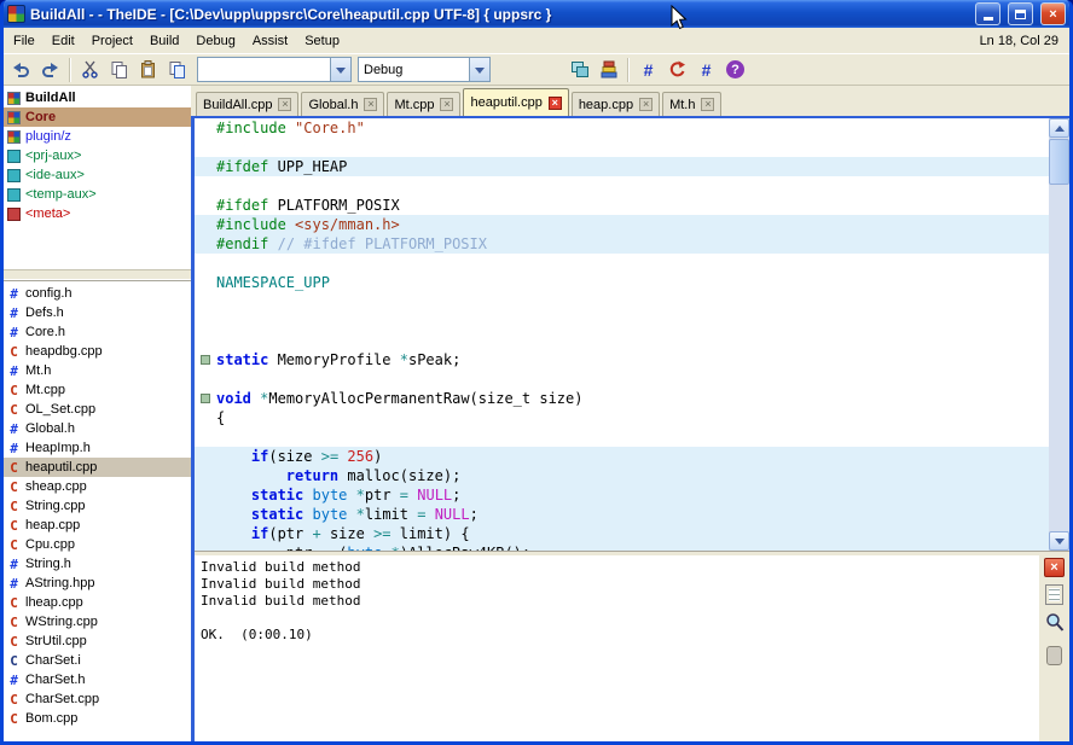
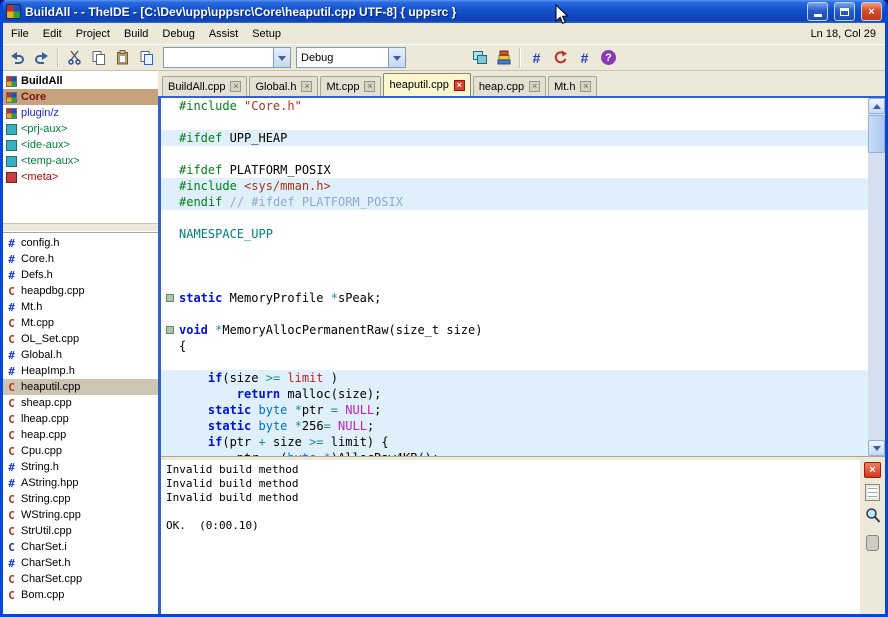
  BuildAll - - TheIDE - [C:\Dev\upp\uppsrc\Core\heaputil.cpp UTF-8] { uppsrc }
  ×
  File
  Edit
  Project
  Build
  Debug
  Assist
  Setup
  Ln 18, Col 29
  Debug
  #
  #
  ?
  BuildAll
  Core
  plugin/z
  <prj-aux>
  <ide-aux>
  <temp-aux>
  <meta>
  #
  config.h
  #
- Defs.h
+ Core.h
  #
- Core.h
+ Defs.h
  C
  heapdbg.cpp
  #
  Mt.h
  C
  Mt.cpp
  C
  OL_Set.cpp
  #
  Global.h
  #
  HeapImp.h
  C
  heaputil.cpp
  C
  sheap.cpp
  C
- String.cpp
+ lheap.cpp
  C
  heap.cpp
  C
  Cpu.cpp
  #
  String.h
  #
  AString.hpp
  C
- lheap.cpp
+ String.cpp
  C
  WString.cpp
  C
  StrUtil.cpp
  C
  CharSet.i
  #
  CharSet.h
  C
  CharSet.cpp
  C
  Bom.cpp
  BuildAll.cpp
  ×
  Global.h
  ×
  Mt.cpp
  ×
  heaputil.cpp
  ×
  heap.cpp
  ×
  Mt.h
  ×
  #include "Core.h"
  #ifdef UPP_HEAP
  #ifdef PLATFORM_POSIX
  #include <sys/mman.h>
  #endif // #ifdef PLATFORM_POSIX
  NAMESPACE_UPP
  static MemoryProfile *sPeak;
  void *MemoryAllocPermanentRaw(size_t size)
  {
- if(size >= 256)
+ if(size >= limit )
  return malloc(size);
  static byte *ptr = NULL;
- static byte *limit = NULL;
+ static byte *256= NULL;
  if(ptr + size >= limit) {
  Invalid build method
  Invalid build method
  Invalid build method
  OK. (0:00.10)
  ×
